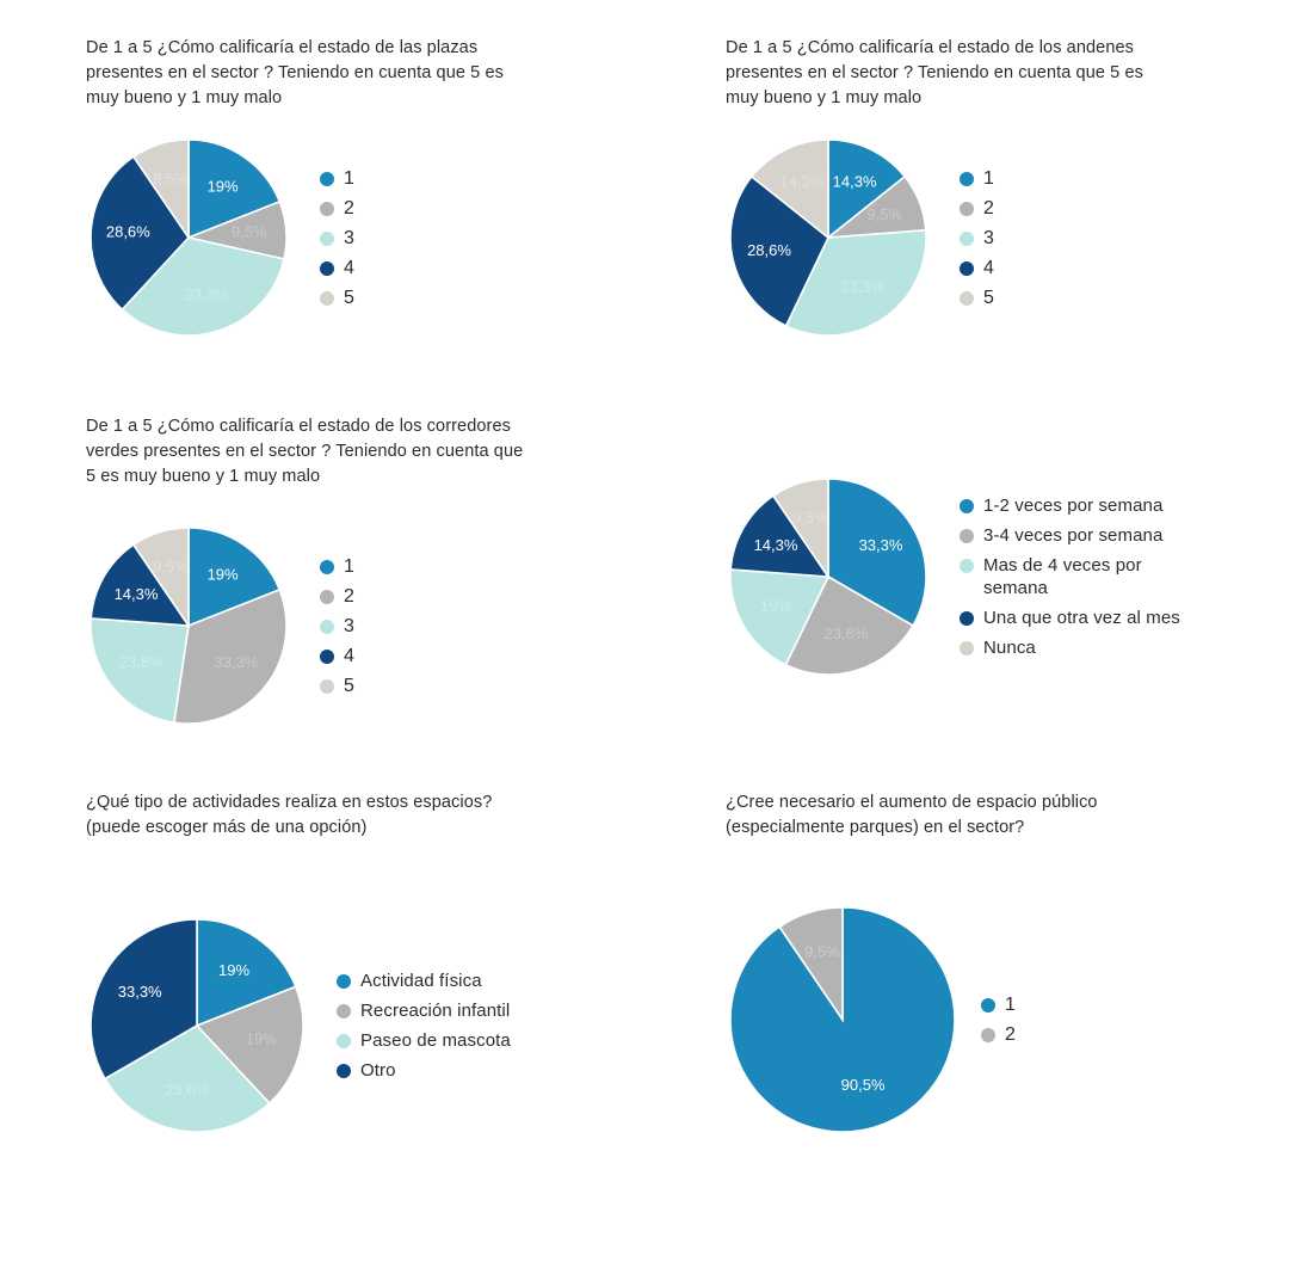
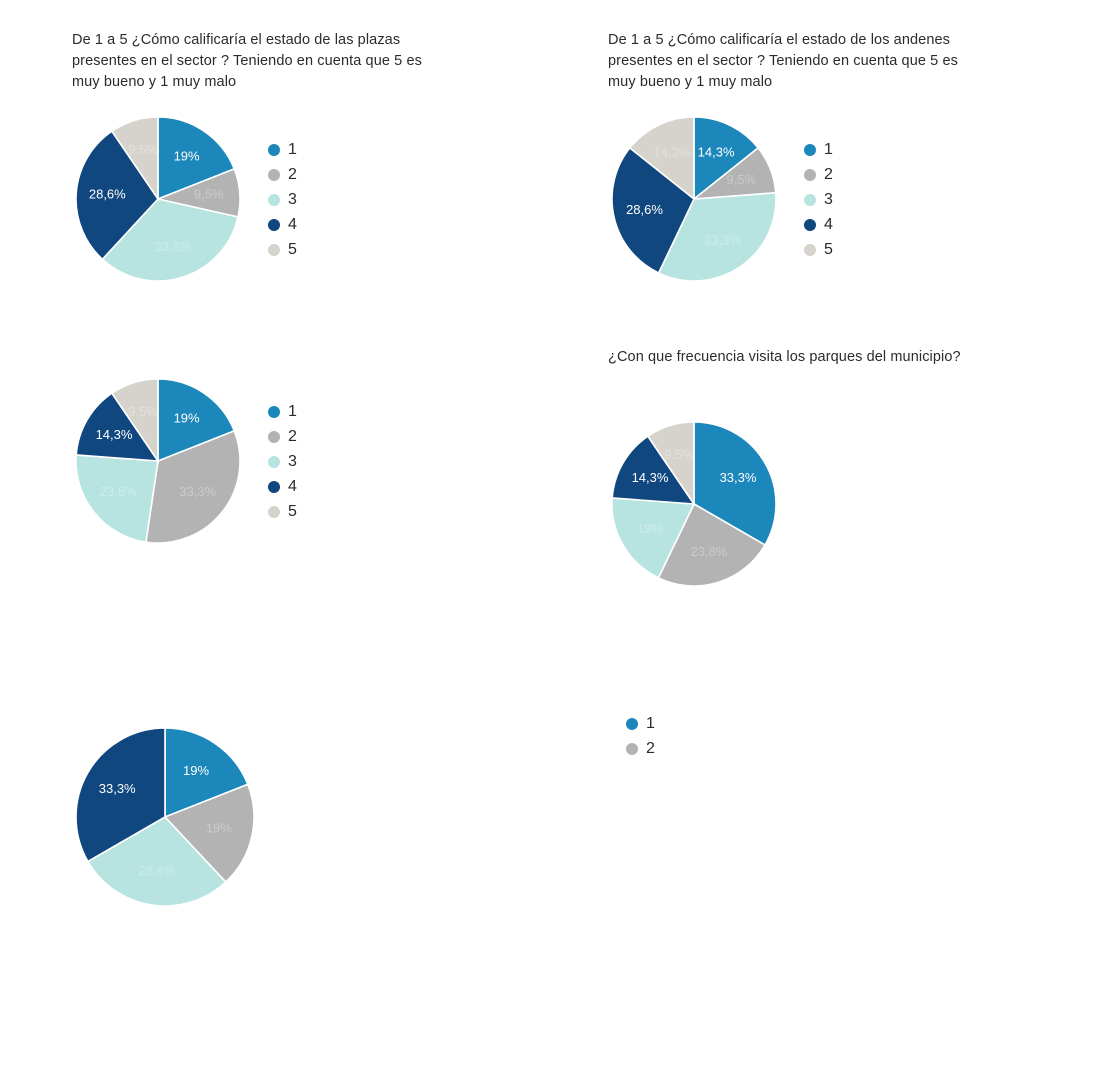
  De 1 a 5 ¿Cómo calificaría el estado de las plazas
  presentes en el sector ? Teniendo en cuenta que 5 es
  muy bueno y 1 muy malo
  19%
  28,6%
  9,5%
  1
  2
  3
  4
  5
  De 1 a 5 ¿Cómo calificaría el estado de los andenes
  presentes en el sector ? Teniendo en cuenta que 5 es
  muy bueno y 1 muy malo
  14,3%
  9,5%
  28,6%
  1
  2
  3
  4
  5
- De 1 a 5 ¿Cómo calificaría el estado de los corredores
- verdes presentes en el sector ? Teniendo en cuenta que
- 5 es muy bueno y 1 muy malo
  19%
  14,3%
  9,5%
  1
  2
  3
  4
  5
+ ¿Con que frecuencia visita los parques del municipio?
  33,3%
  14,3%
  9,5%
- 1-2 veces por semana
- 3-4 veces por semana
- Mas de 4 veces por
- semana
- Una que otra vez al mes
- Nunca
- ¿Qué tipo de actividades realiza en estos espacios?
- (puede escoger más de una opción)
  19%
  33,3%
- Actividad física
- Recreación infantil
- Paseo de mascota
- Otro
- ¿Cree necesario el aumento de espacio público
- (especialmente parques) en el sector?
- 90,5%
  1
  2
